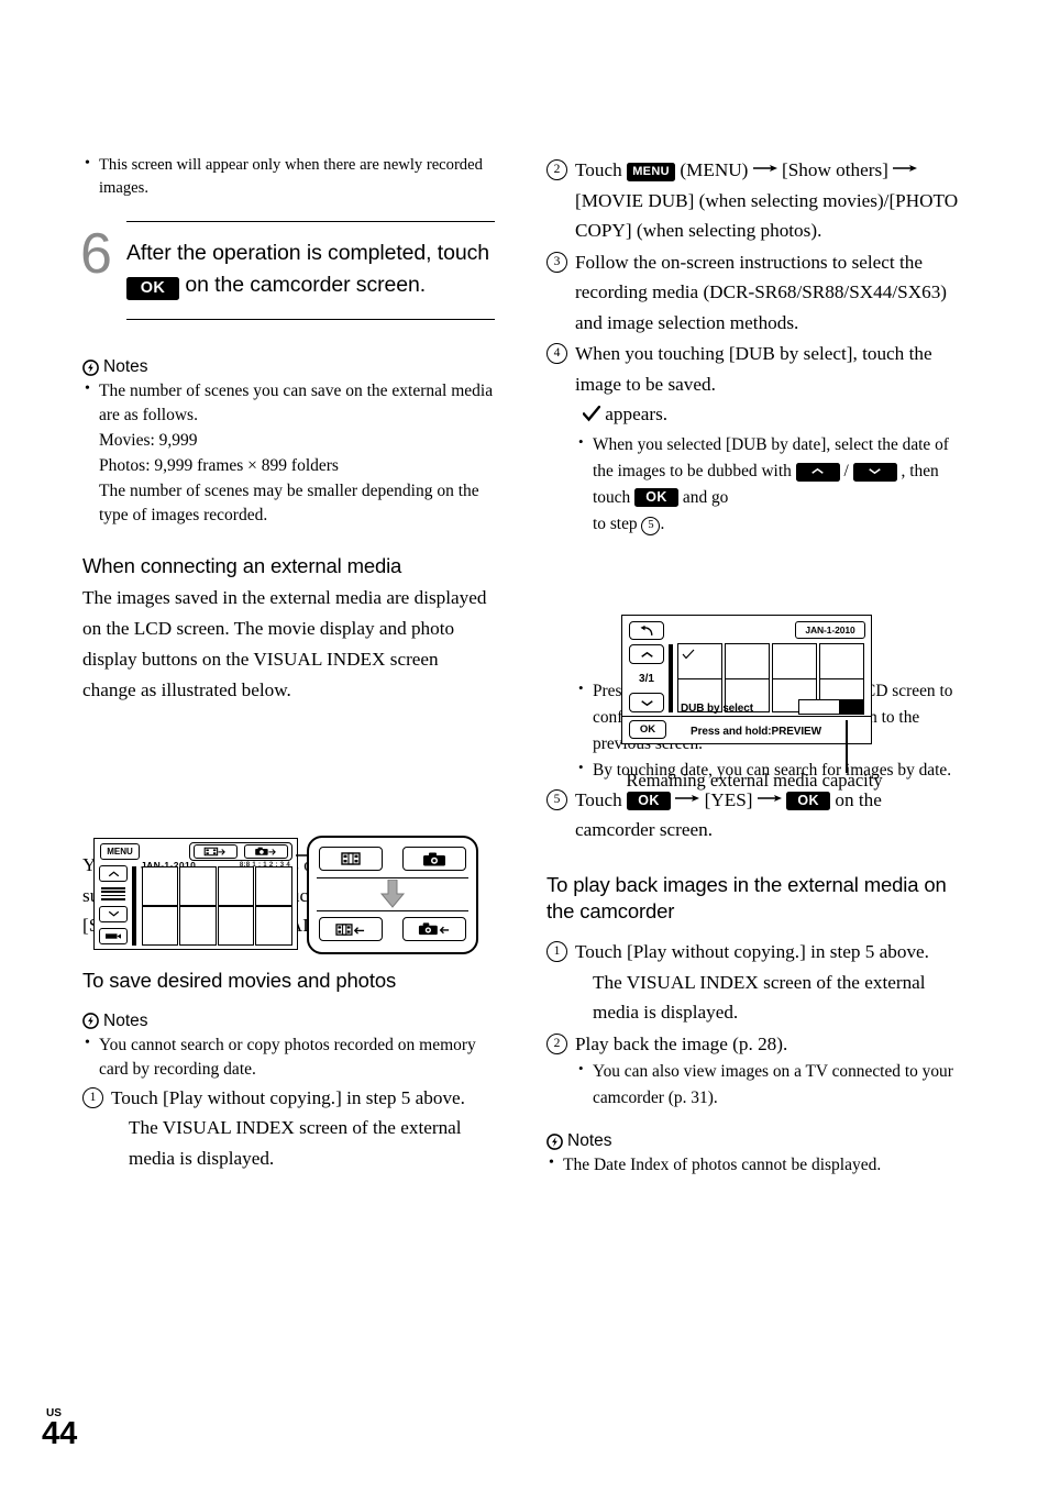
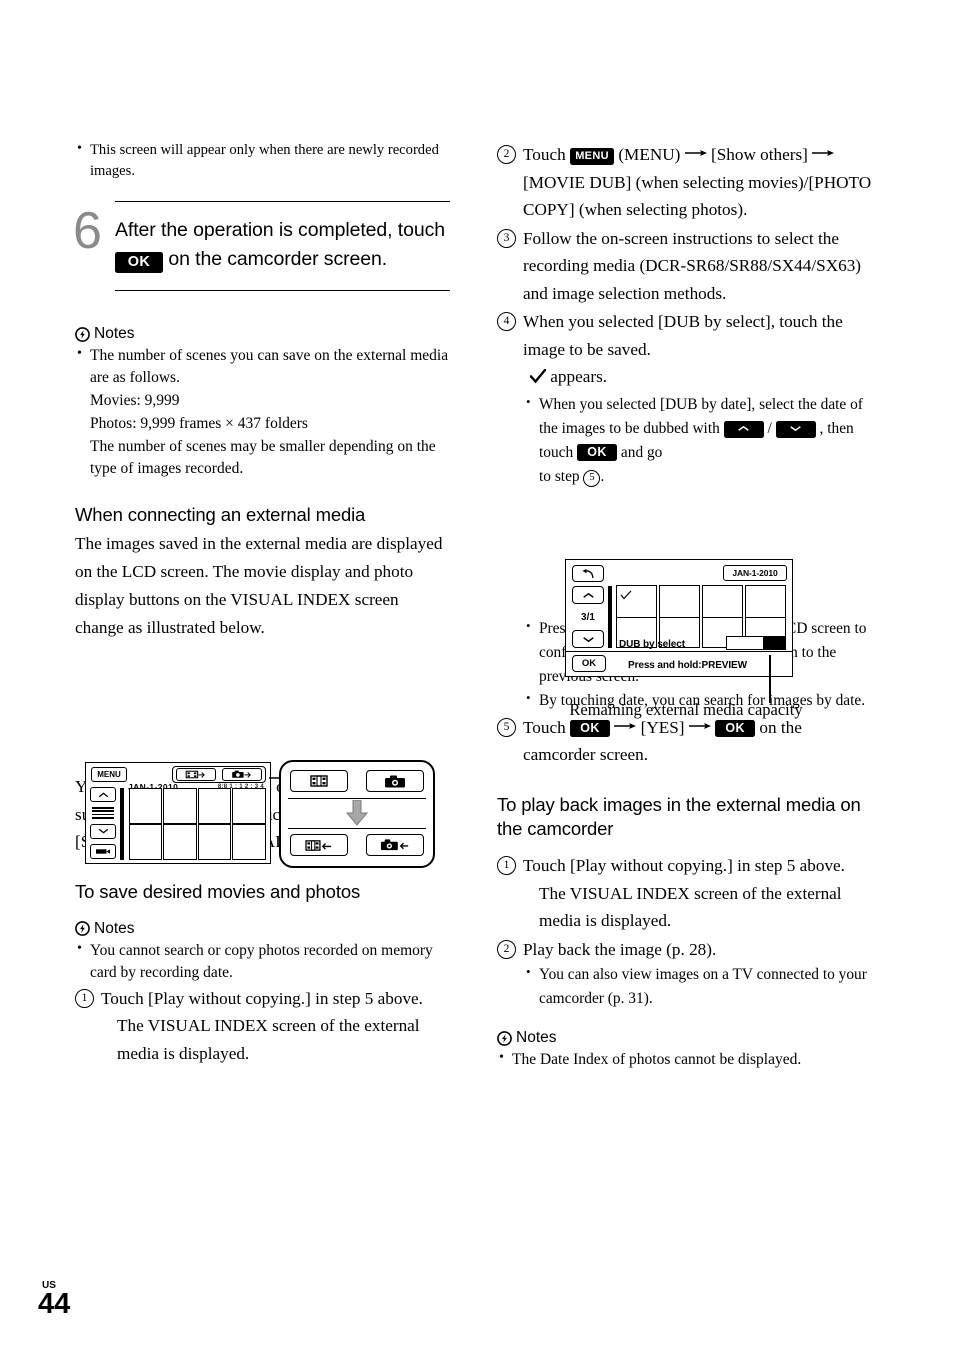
  This screen will appear only when there are newly recorded images.
  6
  After the operation is completed, touch OK on the camcorder screen.
  Notes
  The number of scenes you can save on the external media are as follows.
  Movies: 9,999
- Photos: 9,999 frames × 899 folders
+ Photos: 9,999 frames × 437 folders
  The number of scenes may be smaller depending on the type of images recorded.
  When connecting an external media
  The images saved in the external media are displayed on the LCD screen. The movie display and photo display buttons on the VISUAL INDEX screen change as illustrated below.
  To save desired movies and photos
  Notes
  You cannot search or copy photos recorded on memory card by recording date.
  1
  Touch [Play without copying.] in step 5 above.
  The VISUAL INDEX screen of the external media is displayed.
  MENU
  JAN-1-2010
  2
  Touch MENU (MENU) [Show others] [MOVIE DUB] (when selecting movies)/[PHOTO COPY] (when selecting photos).
  3
  Follow the on-screen instructions to select the recording media (DCR-SR68/SR88/SX44/SX63) and image selection methods.
  4
- When you touching [DUB by select], touch the image to be saved.
+ When you selected [DUB by select], touch the image to be saved.
  appears.
  When you selected [DUB by date], select the date of the images to be dubbed with / , then touch OK and go
  to step 5 .
  By touching date, you can search for images by date.
  5
  Touch OK [YES] OK on the camcorder screen.
  To play back images in the external media on the camcorder
  1
  Touch [Play without copying.] in step 5 above.
  The VISUAL INDEX screen of the external media is displayed.
  2
  Play back the image (p. 28).
  You can also view images on a TV connected to your camcorder (p. 31).
  Notes
  The Date Index of photos cannot be displayed.
  JAN-1-2010
  3/1
  DUB by select
  OK
  Press and hold:PREVIEW
  Remaining external media capacity
  US
  44
